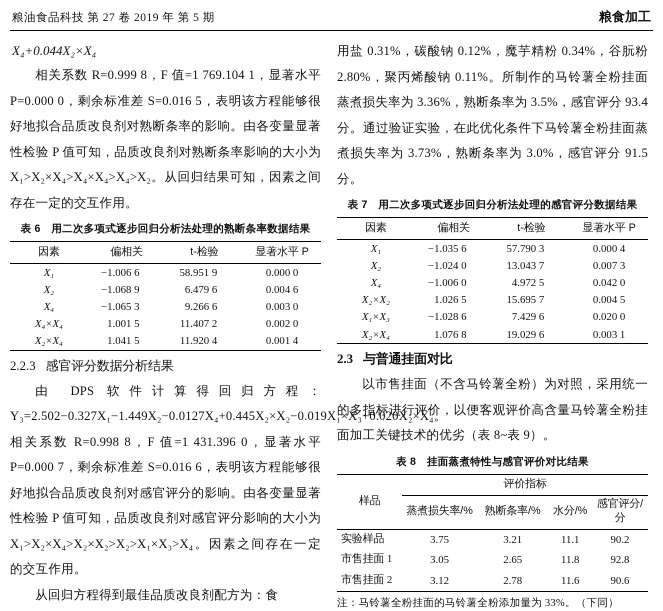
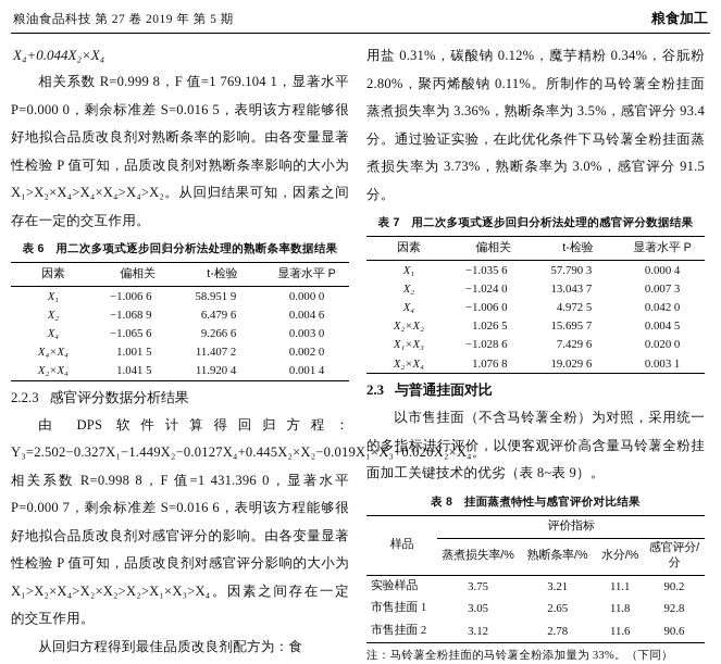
  粮油食品科技 第 27 卷 2019 年 第 5 期
  粮食加工
  X₄+0.044X₂×X₄
  相关系数 R=0.999 8，F 值=1 769.104 1，显著水平 P=0.000 0，剩余标准差 S=0.016 5，表明该方程能够很好地拟合品质改良剂对熟断条率的影响。由各变量显著性检验 P 值可知，品质改良剂对熟断条率影响的大小为 X₁>X₂×X₄>X₄×X₄>X₄>X₂。从回归结果可知，因素之间存在一定的交互作用。
  表 6 用二次多项式逐步回归分析法处理的熟断条率数据结果
  因素	偏相关	t-检验	显著水平 P
  X₁	−1.006 6	58.951 9	0.000 0
  X₂	−1.068 9	6.479 6	0.004 6
- X₄	−1.065 3	9.266 6	0.003 0
+ X₄	−1.065 6	9.266 6	0.003 0
  X₄×X₄	1.001 5	11.407 2	0.002 0
  X₂×X₄	1.041 5	11.920 4	0.001 4
  2.2.3 感官评分数据分析结果
  由 DPS 软件计算得回归方程：Y₃=2.502−0.327X₁−1.449X₂−0.0127X₄+0.445X₂×X₂−0.019X相关系数 R=0.998 8，F 值=1 431.396 0，显著水平 P=0.000 7，剩余标准差 S=0.016 6，表明该方程能够很好地拟合品质改良剂对感官评分的影响。由各变量显著性检验 P 值可知，品质改良剂对感官评分影响的大小为 X₁>X₂×X₄>X₂×X₂>X₂>X₁×X₃>X₄。因素之间存在一定的交互作用。
  从回归方程得到最佳品质改良剂配方为：食
  用盐 0.31%，碳酸钠 0.12%，魔芋精粉 0.34%，谷朊粉 2.80%，聚丙烯酸钠 0.11%。所制作的马铃薯全粉挂面蒸煮损失率为 3.36%，熟断条率为 3.5%，感官评分 93.4 分。通过验证实验，在此优化条件下马铃薯全粉挂面蒸煮损失率为 3.73%，熟断条率为 3.0%，感官评分 91.5 分。
  表 7 用二次多项式逐步回归分析法处理的感官评分数据结果
  因素	偏相关	t-检验	显著水平 P
  X₁	−1.035 6	57.790 3	0.000 4
  X₂	−1.024 0	13.043 7	0.007 3
  X₄	−1.006 0	4.972 5	0.042 0
  X₂×X₂	1.026 5	15.695 7	0.004 5
  X₁×X₃	−1.028 6	7.429 6	0.020 0
  X₂×X₄	1.076 8	19.029 6	0.003 1
  2.3 与普通挂面对比
  以市售挂面（不含马铃薯全粉）为对照，采用统一的多指标进行评价，以便客观评价高含量马铃薯全粉挂面加工关键技术的优劣（表 8~表 9）。
  表 8 挂面蒸煮特性与感官评价对比结果
  样品	评价指标
  蒸煮损失率/%	熟断条率/%	水分/%	感官评分/分
  实验样品	3.75	3.21	11.1	90.2
  市售挂面 1	3.05	2.65	11.8	92.8
  市售挂面 2	3.12	2.78	11.6	90.6
  注：马铃薯全粉挂面的马铃薯全粉添加量为 33%。（下同）
